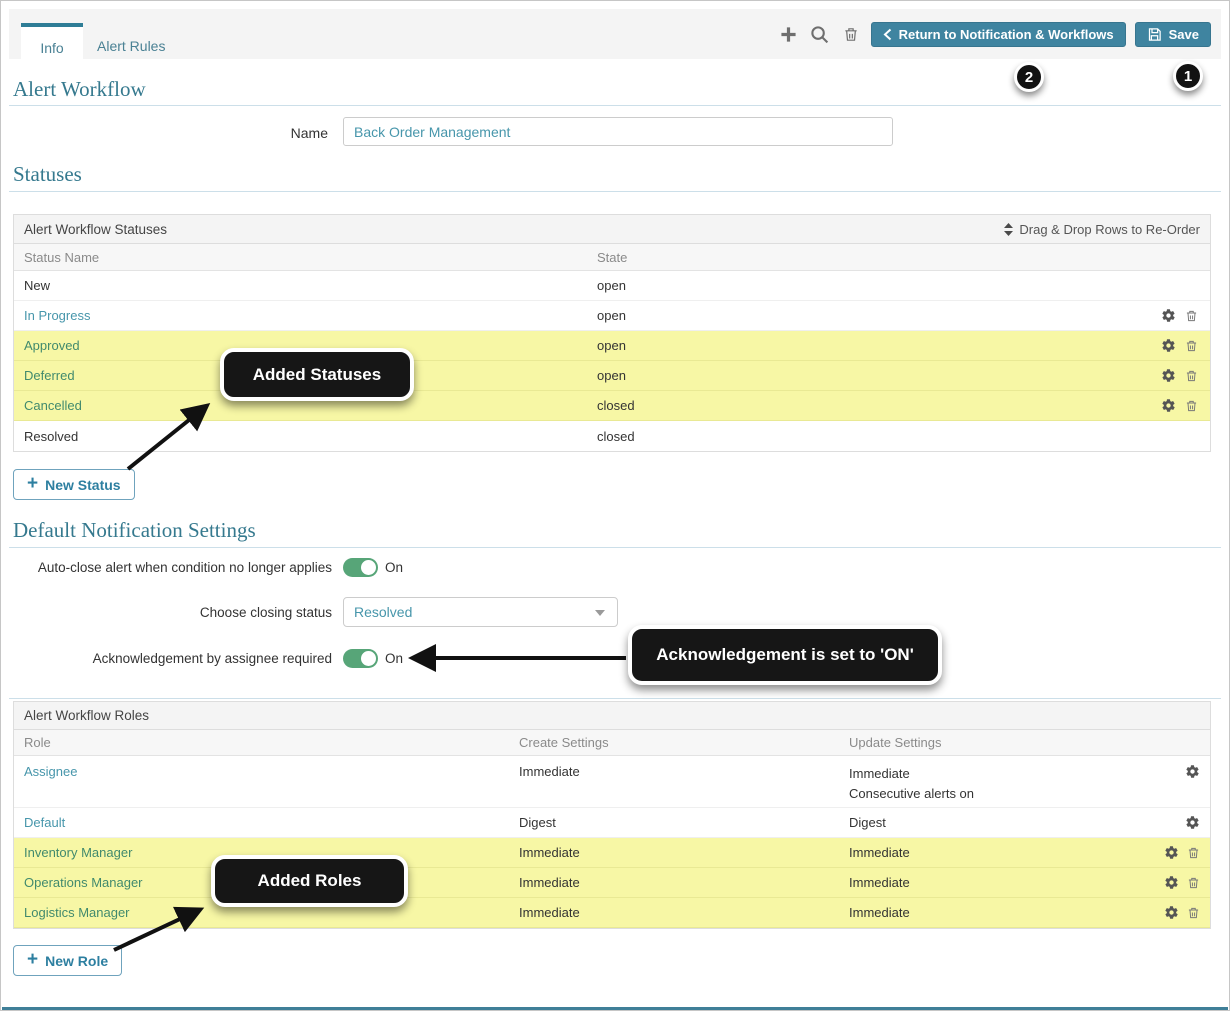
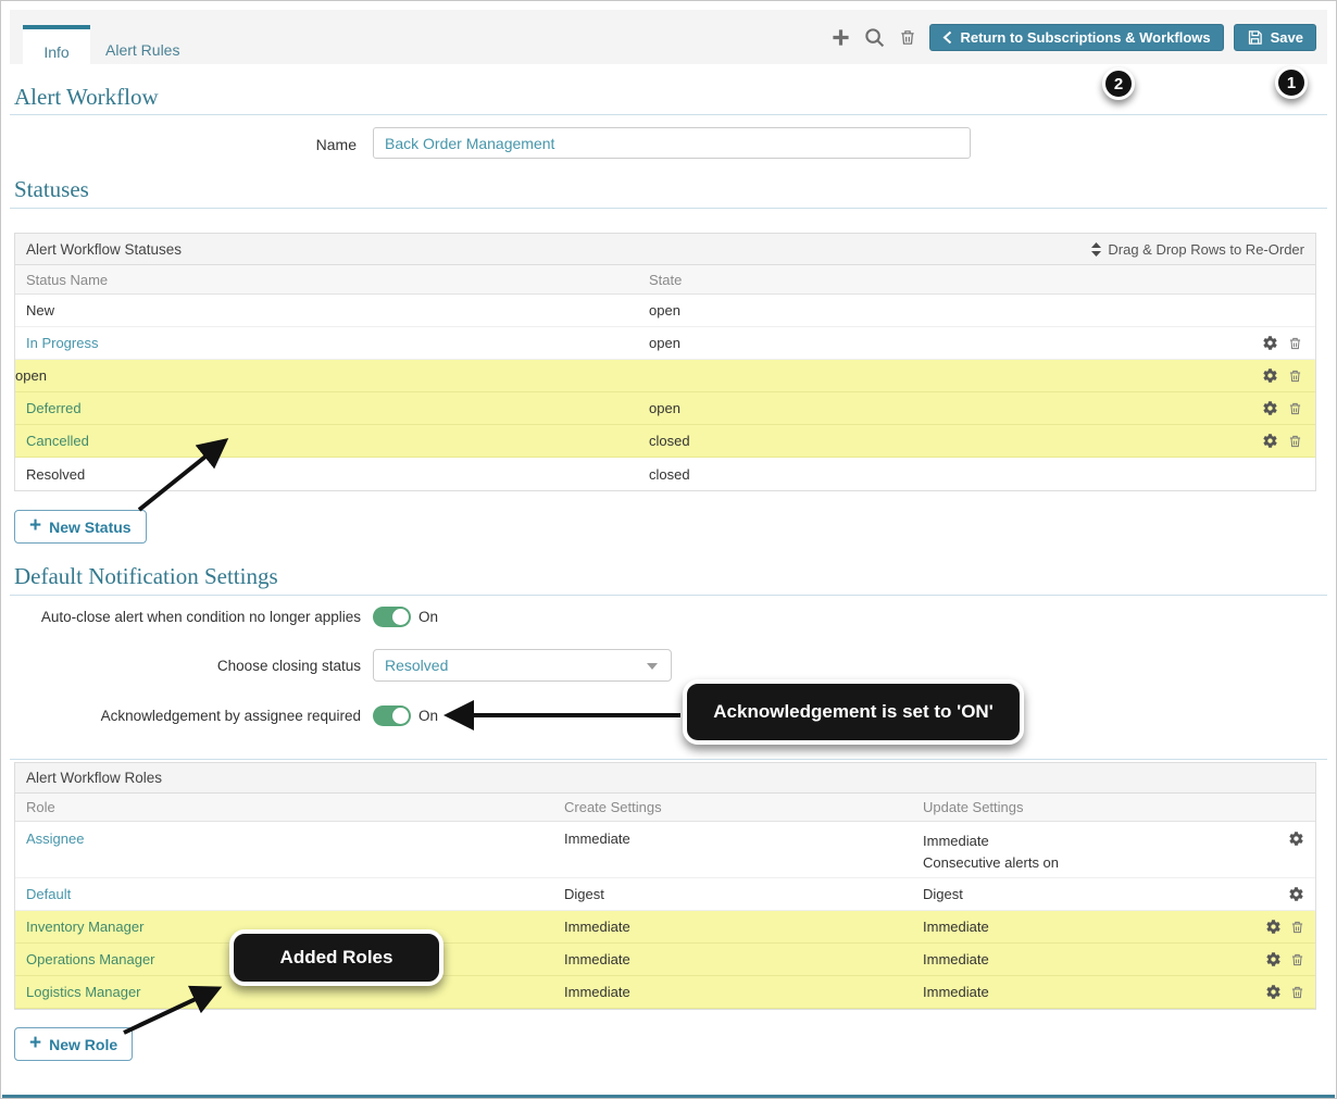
  Info
  Alert Rules
- Return to Notification & Workflows
+ Return to Subscriptions & Workflows
  Save
  2
  1
  Alert Workflow
  Name
  Back Order Management
  Statuses
  Alert Workflow Statuses
  Drag & Drop Rows to Re-Order
  Status Name
  State
  New
  open
  In Progress
  open
- Approved
  open
  Deferred
  open
  Cancelled
  closed
  Resolved
  closed
  +
  New Status
  Default Notification Settings
  Auto-close alert when condition no longer applies
  On
  Choose closing status
  Resolved
  Acknowledgement by assignee required
  On
  Alert Workflow Roles
  Role
  Create Settings
  Update Settings
  Assignee
  Immediate
  Immediate
  Consecutive alerts on
  Default
  Digest
  Digest
  Inventory Manager
  Immediate
  Immediate
  Operations Manager
  Immediate
  Immediate
  Logistics Manager
  Immediate
  Immediate
  +
  New Role
- Added Statuses
  Acknowledgement is set to 'ON'
  Added Roles
